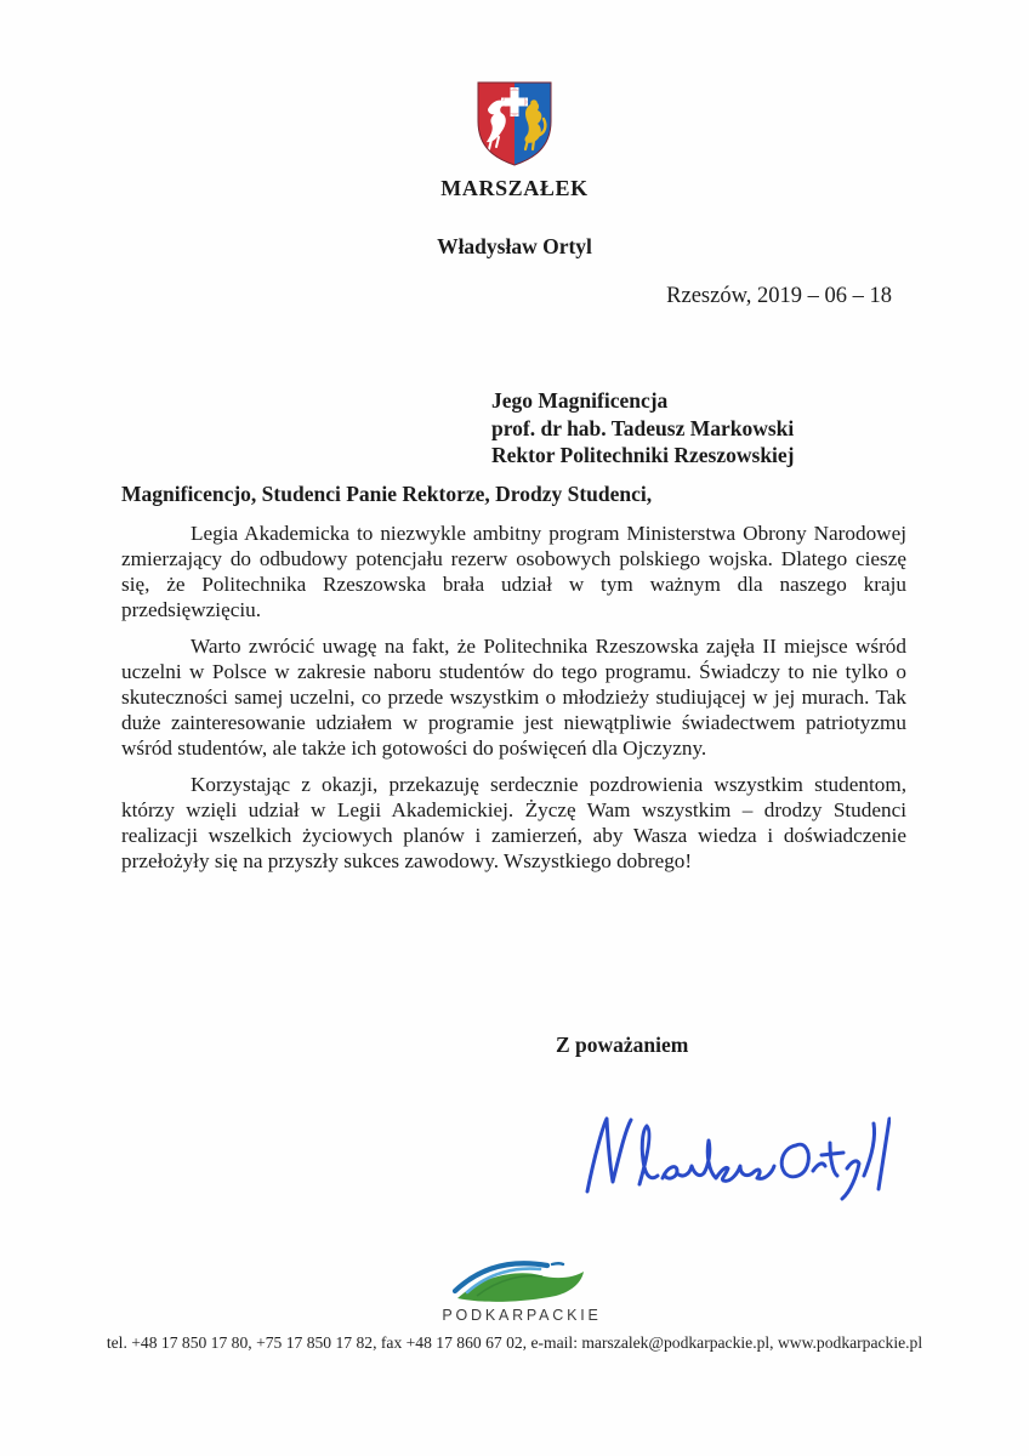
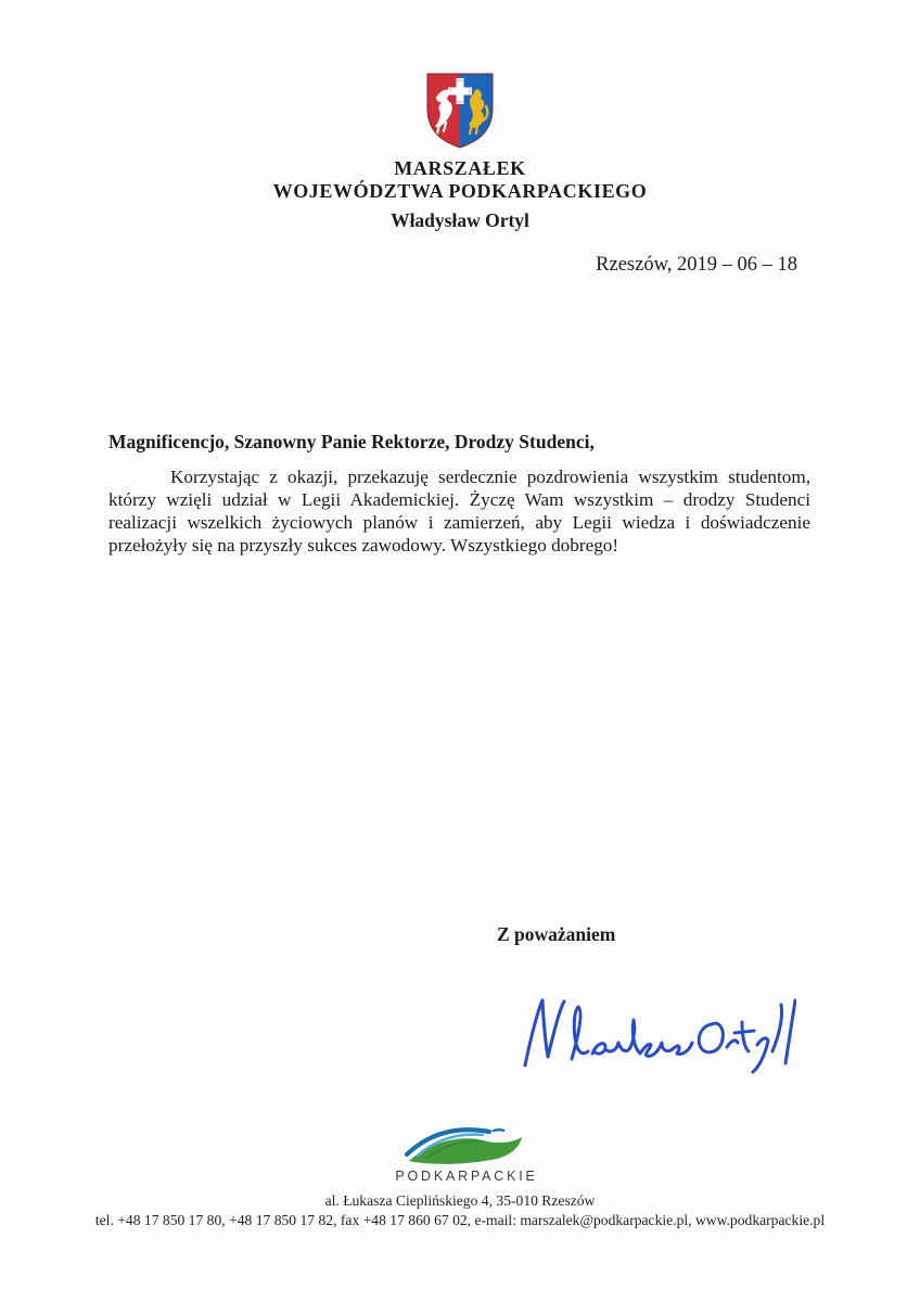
  MARSZAŁEK
+ WOJEWÓDZTWA PODKARPACKIEGO
  Władysław Ortyl
  Rzeszów, 2019 – 06 – 18
- Jego Magnificencja
- prof. dr hab. Tadeusz Markowski
- Rektor Politechniki Rzeszowskiej
- Magnificencjo, Studenci Panie Rektorze, Drodzy Studenci,
+ Magnificencjo, Szanowny Panie Rektorze, Drodzy Studenci,
- Legia Akademicka to niezwykle ambitny program Ministerstwa Obrony Narodowej zmierzający do odbudowy potencjału rezerw osobowych polskiego wojska. Dlatego cieszę się, że Politechnika Rzeszowska brała udział w tym ważnym dla naszego kraju przedsięwzięciu.
- Warto zwrócić uwagę na fakt, że Politechnika Rzeszowska zajęła II miejsce wśród uczelni w Polsce w zakresie naboru studentów do tego programu. Świadczy to nie tylko o skuteczności samej uczelni, co przede wszystkim o młodzieży studiującej w jej murach. Tak duże zainteresowanie udziałem w programie jest niewątpliwie świadectwem patriotyzmu wśród studentów, ale także ich gotowości do poświęceń dla Ojczyzny.
- Korzystając z okazji, przekazuję serdecznie pozdrowienia wszystkim studentom, którzy wzięli udział w Legii Akademickiej. Życzę Wam wszystkim – drodzy Studenci realizacji wszelkich życiowych planów i zamierzeń, aby Wasza wiedza i doświadczenie przełożyły się na przyszły sukces zawodowy. Wszystkiego dobrego!
+ Korzystając z okazji, przekazuję serdecznie pozdrowienia wszystkim studentom, którzy wzięli udział w Legii Akademickiej. Życzę Wam wszystkim – drodzy Studenci realizacji wszelkich życiowych planów i zamierzeń, aby Legii wiedza i doświadczenie przełożyły się na przyszły sukces zawodowy. Wszystkiego dobrego!
  Z poważaniem
  PODKARPACKIE
+ al. Łukasza Cieplińskiego 4, 35-010 Rzeszów
- tel. +48 17 850 17 80, +75 17 850 17 82, fax +48 17 860 67 02, e-mail: marszalek@podkarpackie.pl, www.podkarpackie.pl
+ tel. +48 17 850 17 80, +48 17 850 17 82, fax +48 17 860 67 02, e-mail: marszalek@podkarpackie.pl, www.podkarpackie.pl
